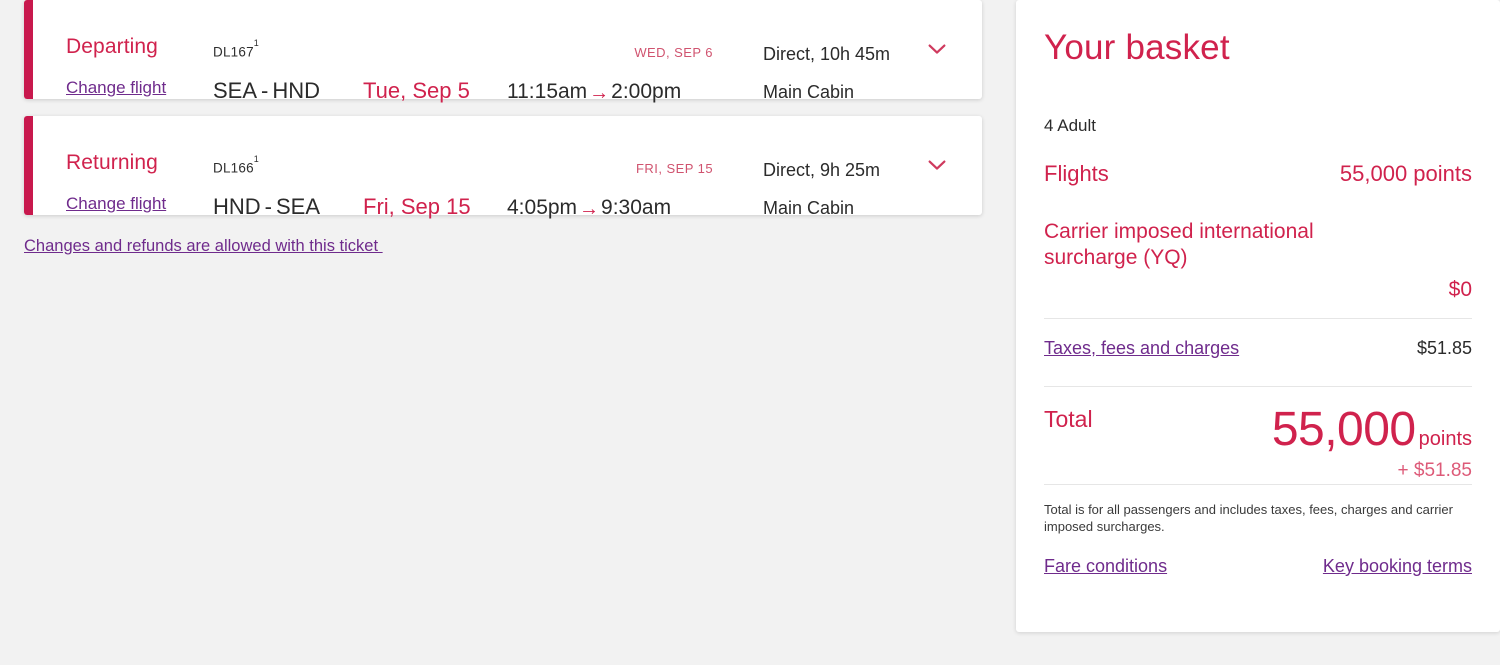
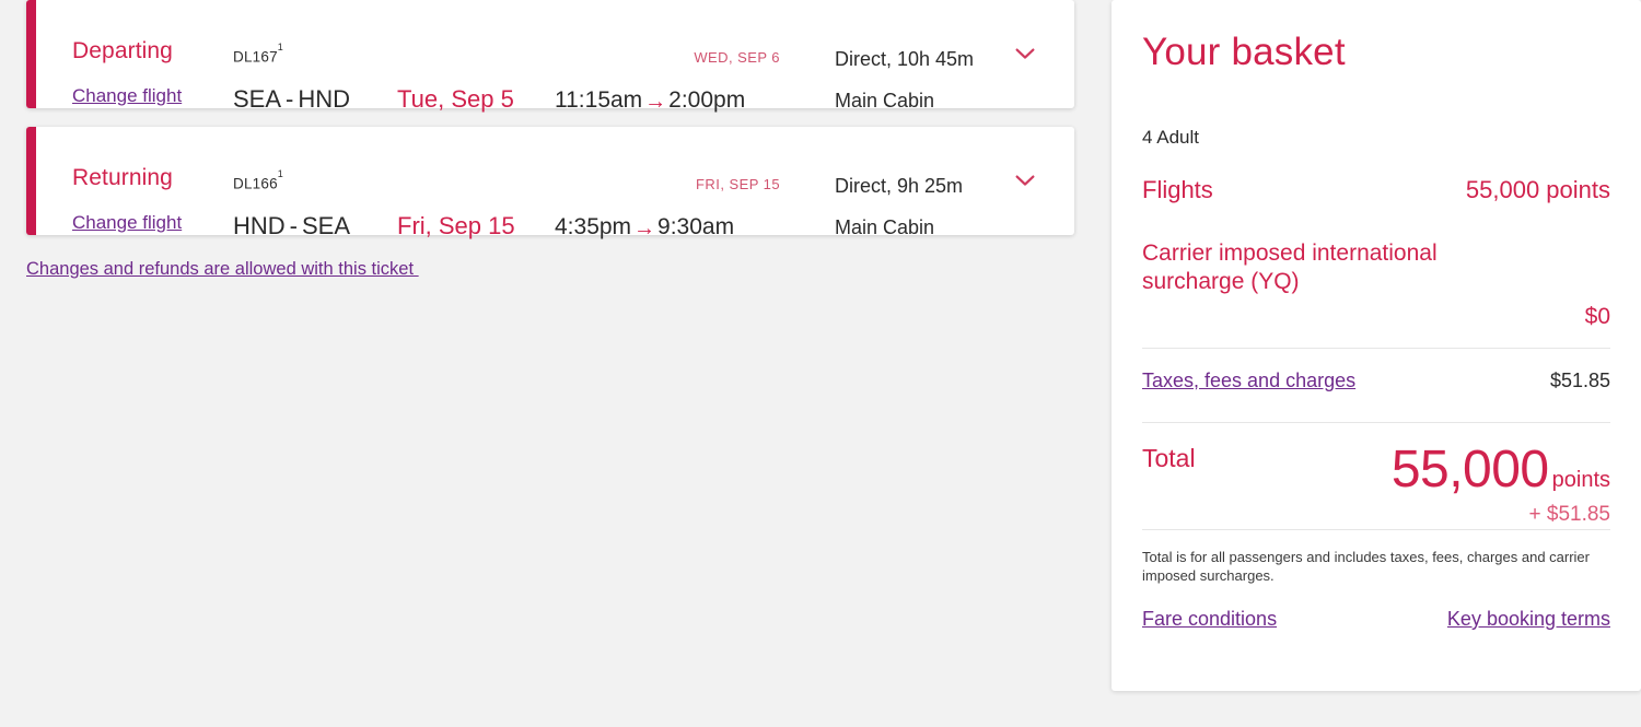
  Departing
  Change flight
  DL1671
  SEA - HND
  Tue, Sep 5
  WED, SEP 6
  11:15am→2:00pm
  Direct, 10h 45m
  Main Cabin
  Returning
  Change flight
  DL1661
  HND - SEA
  Fri, Sep 15
  FRI, SEP 15
- 4:05pm→9:30am
+ 4:35pm→9:30am
  Direct, 9h 25m
  Main Cabin
  Changes and refunds are allowed with this ticket
  Your basket
  4 Adult
  Flights
  55,000 points
  Carrier imposed international surcharge (YQ)
  $0
  Taxes, fees and charges
  $51.85
  Total
  55,000
  points
  + $51.85
  Total is for all passengers and includes taxes, fees, charges and carrier imposed surcharges.
  Fare conditions
  Key booking terms
